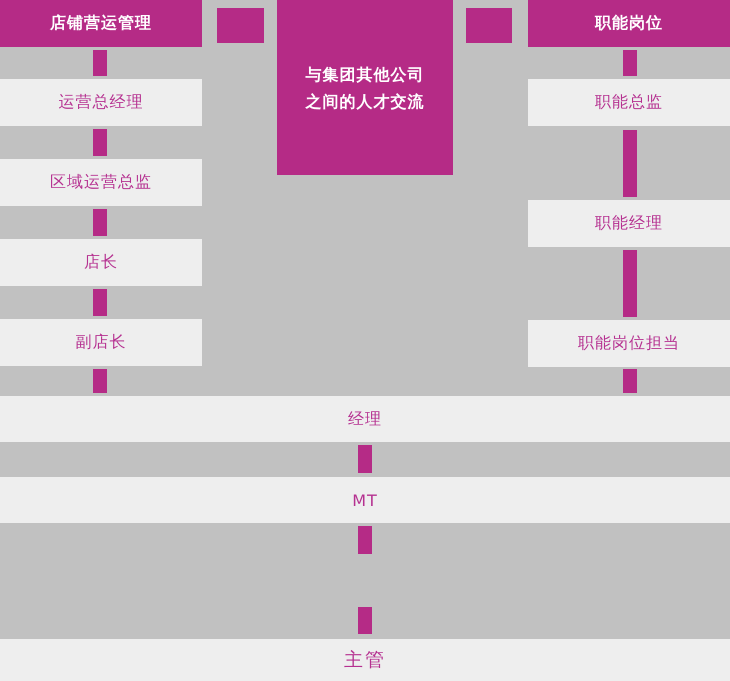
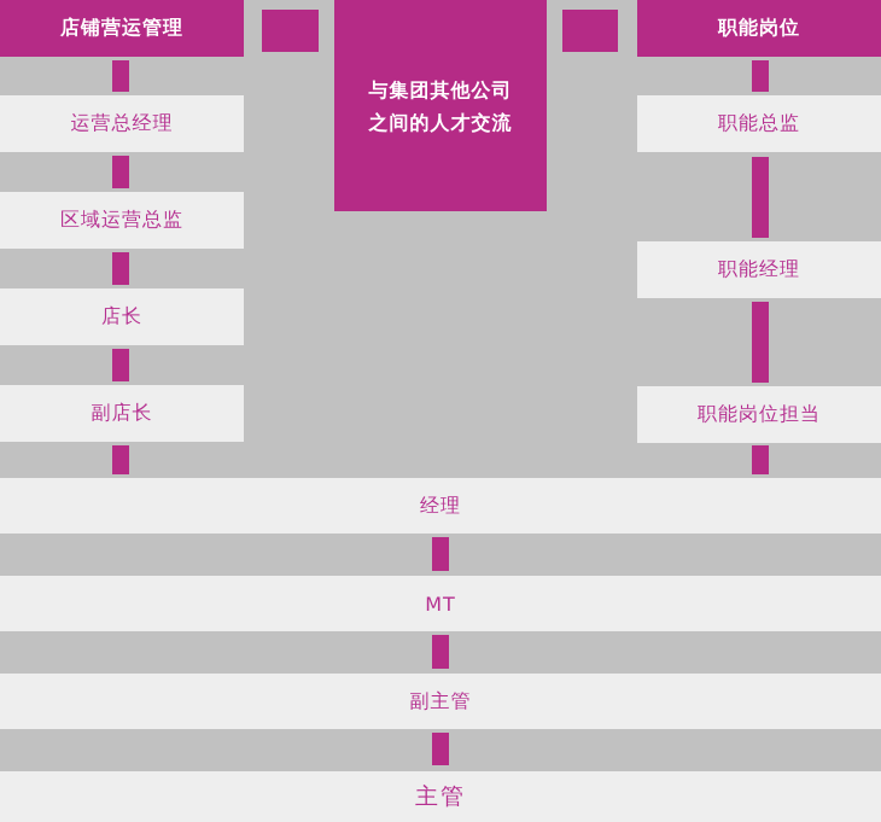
  店铺营运管理
  职能岗位
  与集团其他公司
  之间的人才交流
  运营总经理
  区域运营总监
  店长
  副店长
  职能总监
  职能经理
  职能岗位担当
  经理
  MT
+ 副主管
  主管
